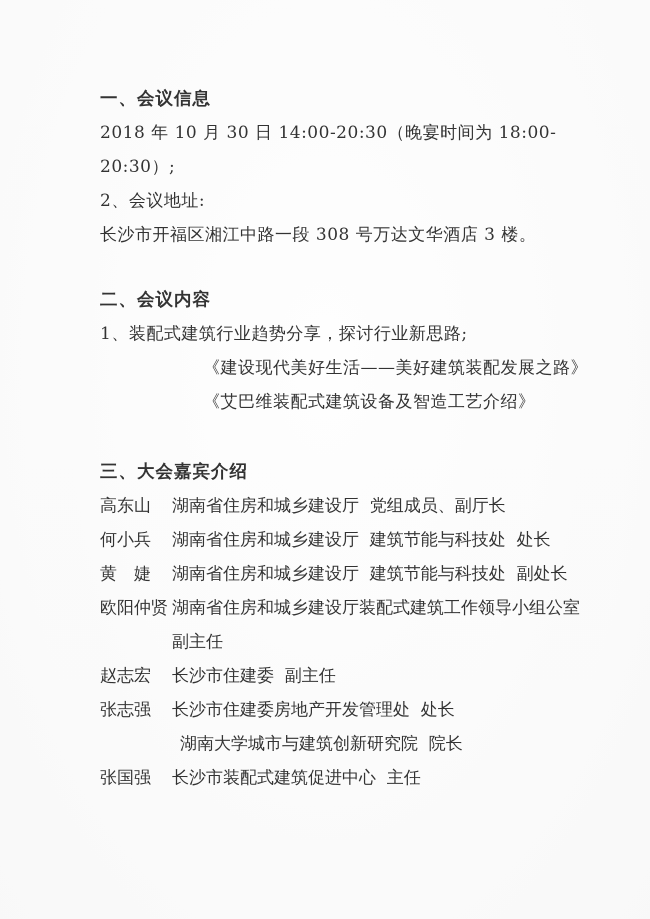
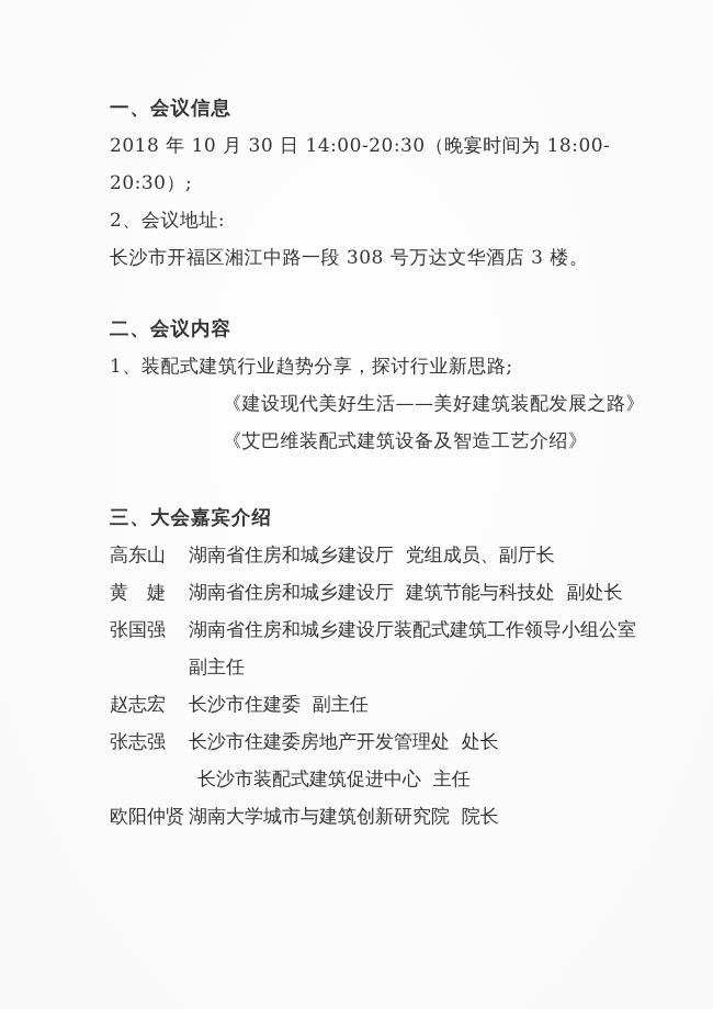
  一、会议信息
  2018 年 10 月 30 日 14:00-20:30（晚宴时间为 18:00-20:30）;
  2、会议地址:
  长沙市开福区湘江中路一段 308 号万达文华酒店 3 楼。
  二、会议内容
  1、装配式建筑行业趋势分享，探讨行业新思路;
  《建设现代美好生活——美好建筑装配发展之路》
  《艾巴维装配式建筑设备及智造工艺介绍》
  三、大会嘉宾介绍
  高东山
  湖南省住房和城乡建设厅 党组成员、副厅长
- 何小兵
- 湖南省住房和城乡建设厅 建筑节能与科技处 处长
  黄 婕
  湖南省住房和城乡建设厅 建筑节能与科技处 副处长
- 欧阳仲贤
+ 张国强
  湖南省住房和城乡建设厅装配式建筑工作领导小组公室 副主任
  赵志宏
  长沙市住建委 副主任
  张志强
  长沙市住建委房地产开发管理处 处长
- 湖南大学城市与建筑创新研究院 院长
+ 长沙市装配式建筑促进中心 主任
- 张国强
+ 欧阳仲贤
- 长沙市装配式建筑促进中心 主任
+ 湖南大学城市与建筑创新研究院 院长
